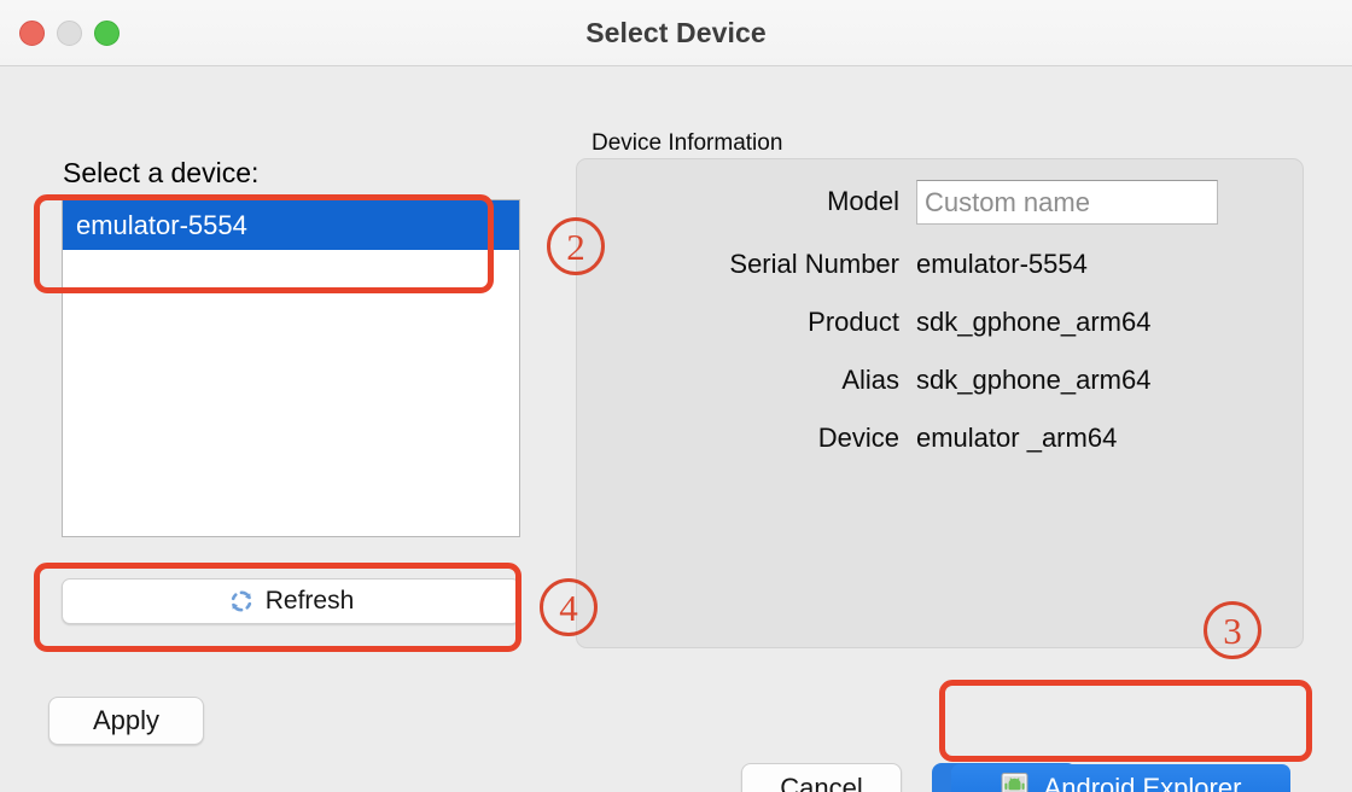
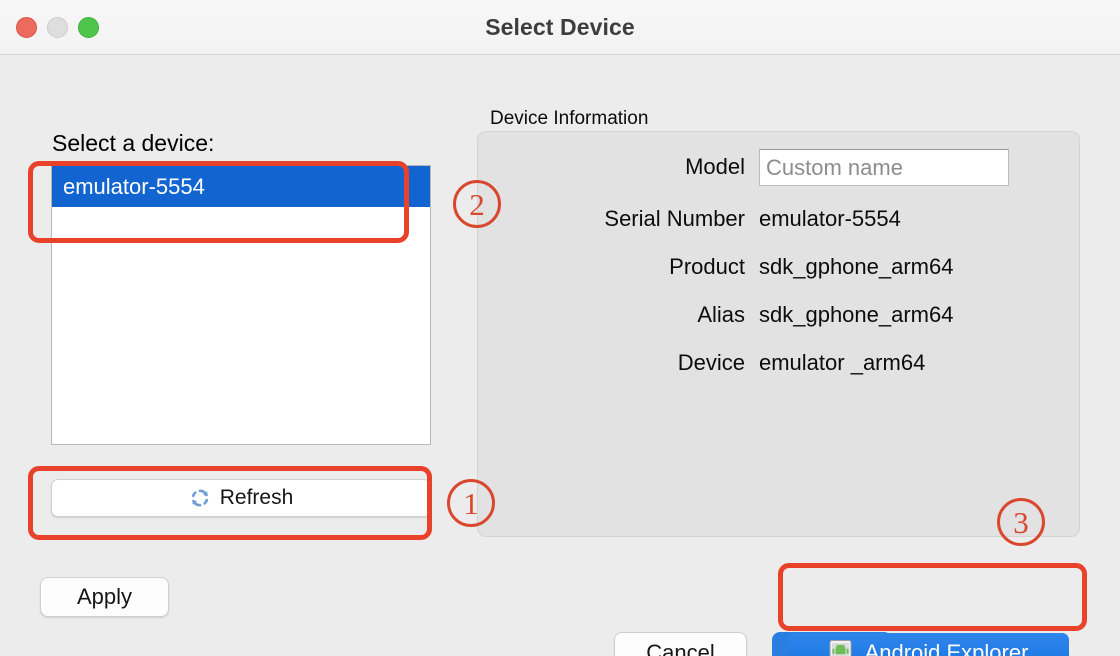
  Select Device
  Select a device:
  emulator-5554
  Refresh
  Apply
  Device Information
  Model
  Custom name
  Serial Number
  emulator-5554
  Product
  sdk_gphone_arm64
  Alias
  sdk_gphone_arm64
  Device
  emulator _arm64
  Cancel
  Android Explorer
- 4
+ 1
  2
  3
